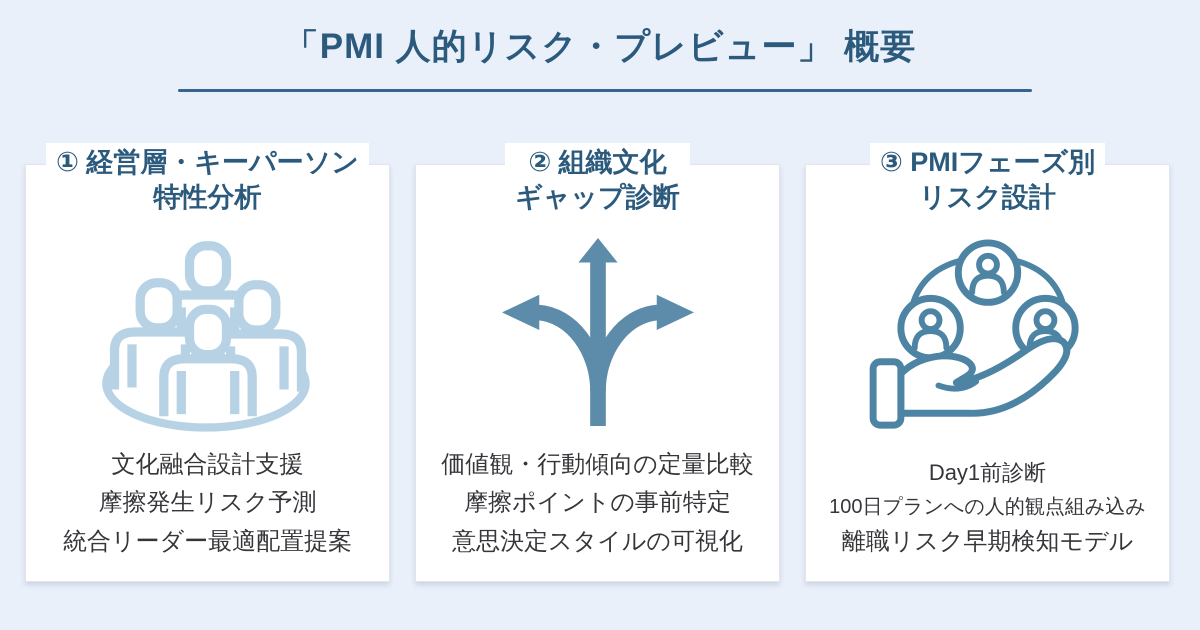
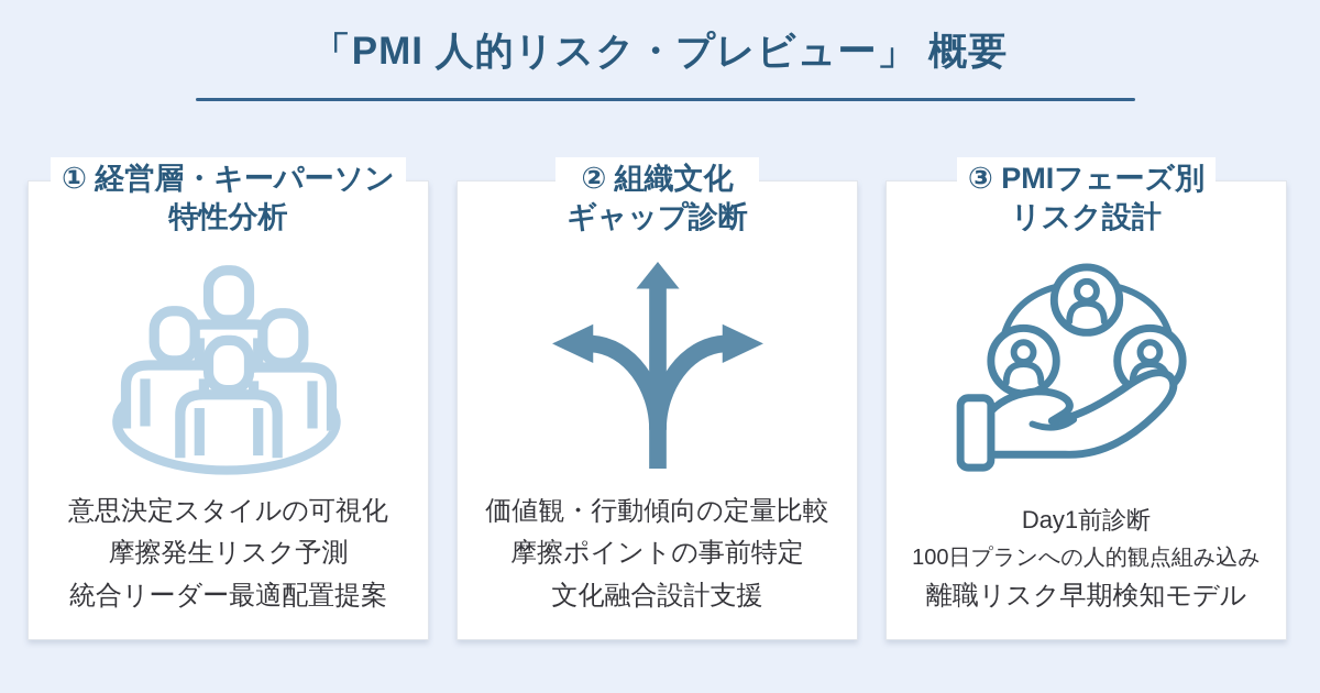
  「PMI 人的リスク・プレビュー」 概要
  ① 経営層・キーパーソン
  特性分析
- 文化融合設計支援
+ 意思決定スタイルの可視化
  摩擦発生リスク予測
  統合リーダー最適配置提案
  ② 組織文化
  ギャップ診断
  価値観・行動傾向の定量比較
  摩擦ポイントの事前特定
- 意思決定スタイルの可視化
+ 文化融合設計支援
  ③ PMIフェーズ別
  リスク設計
  Day1前診断
  100日プランへの人的観点組み込み
  離職リスク早期検知モデル
